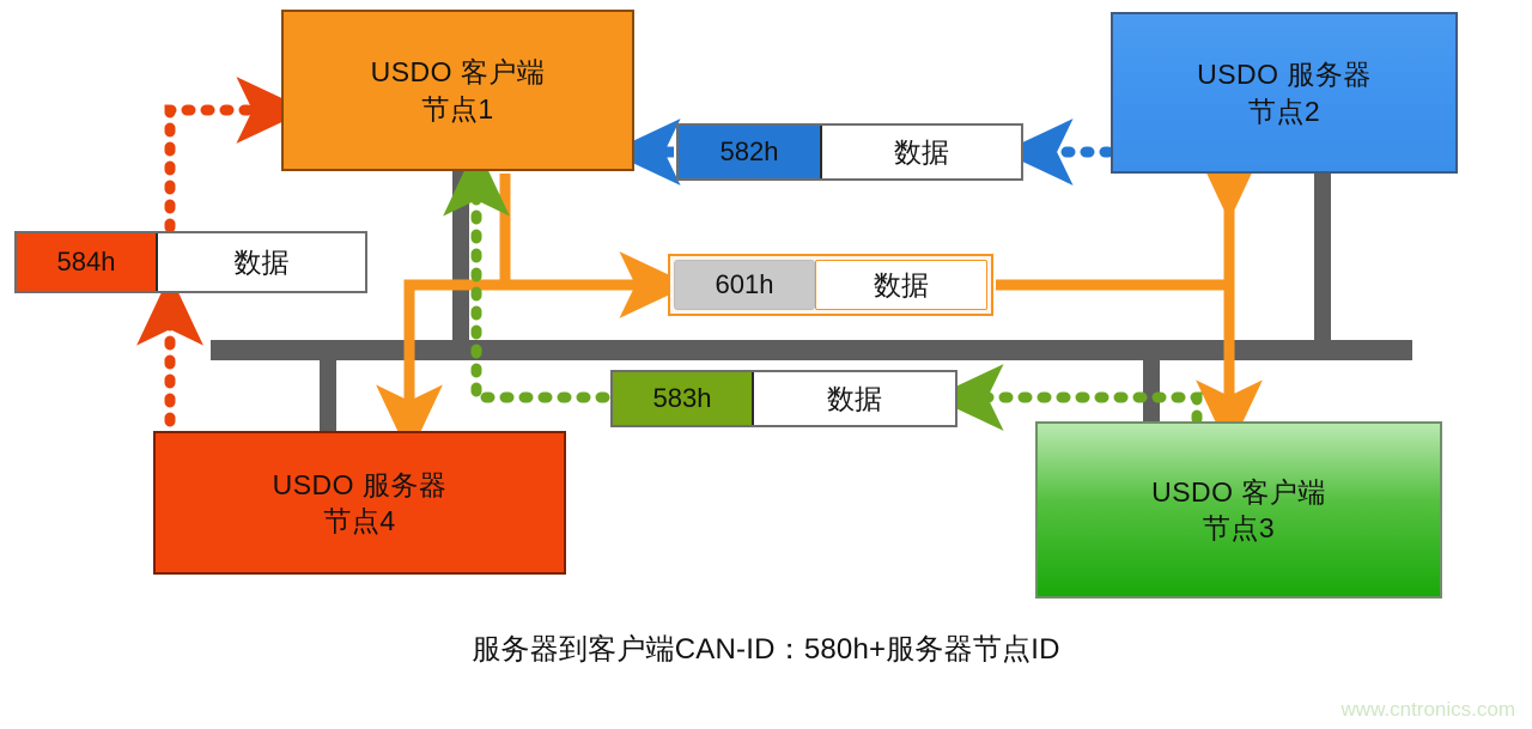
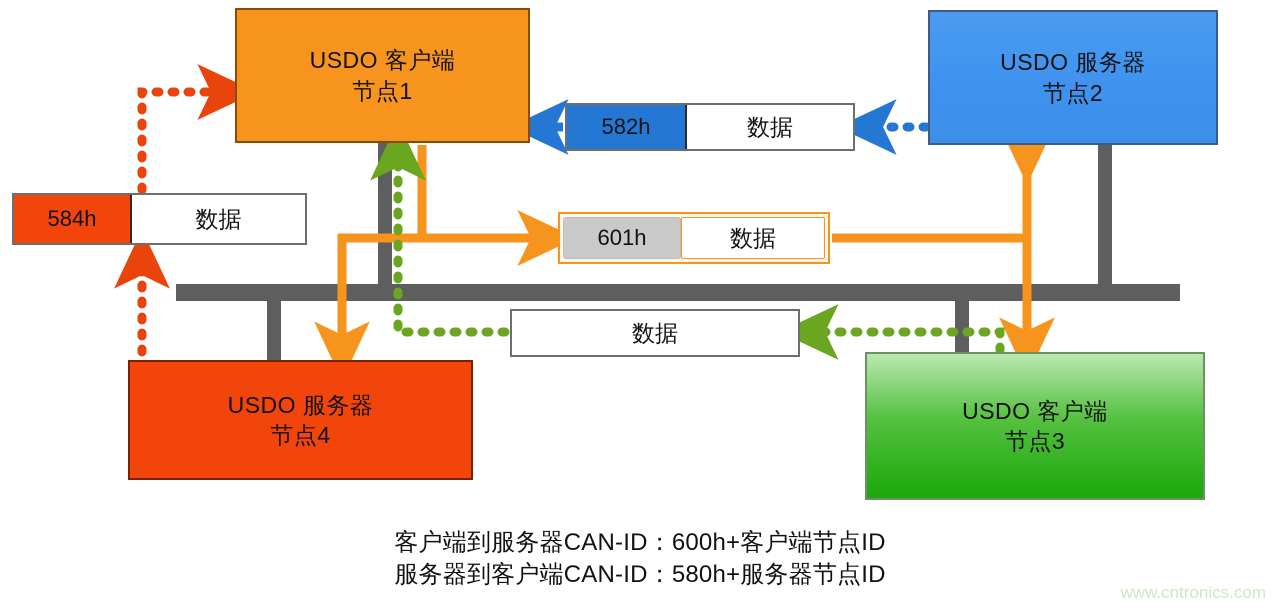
  USDO 客户端
  节点1
  USDO 服务器
  节点2
  USDO 客户端
  节点3
  USDO 服务器
  节点4
  582h
  数据
  584h
  数据
  601h
  数据
- 583h
  数据
+ 客户端到服务器CAN-ID：600h+客户端节点ID
  服务器到客户端CAN-ID：580h+服务器节点ID
  www.cntronics.com
